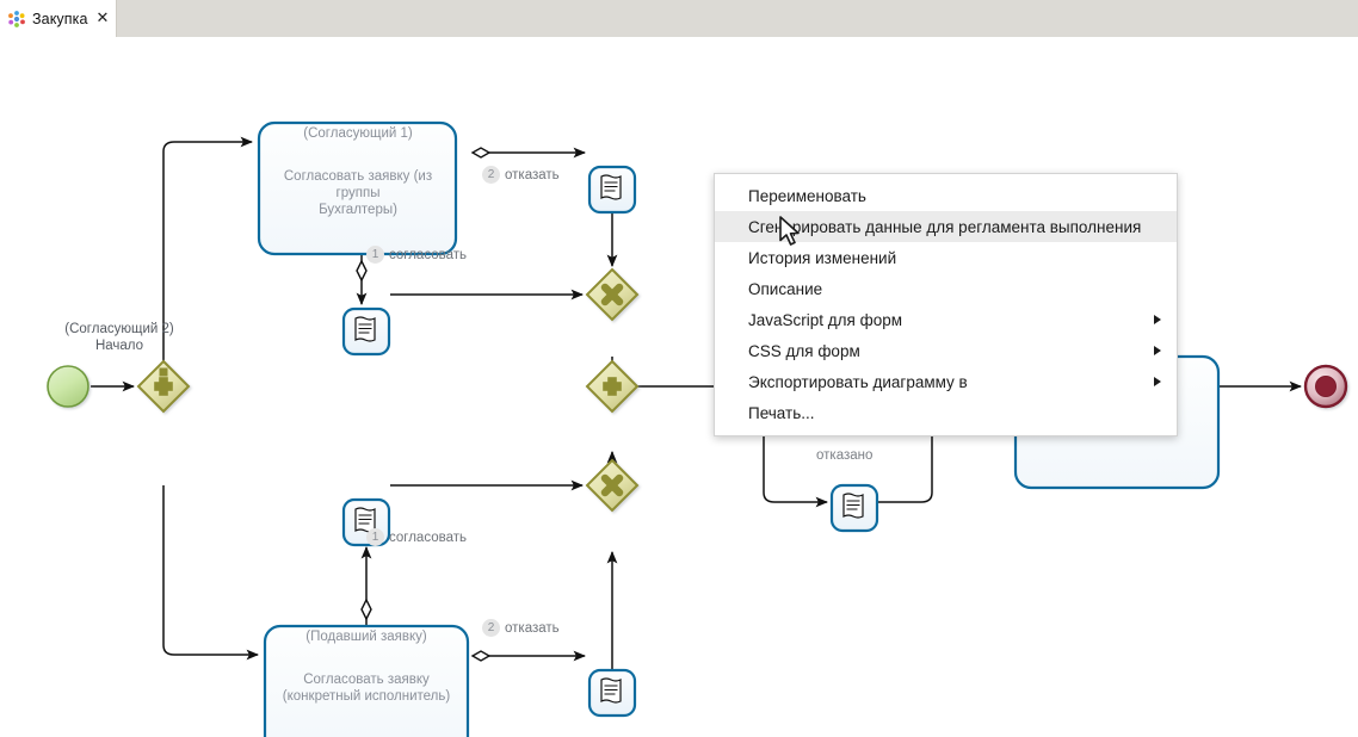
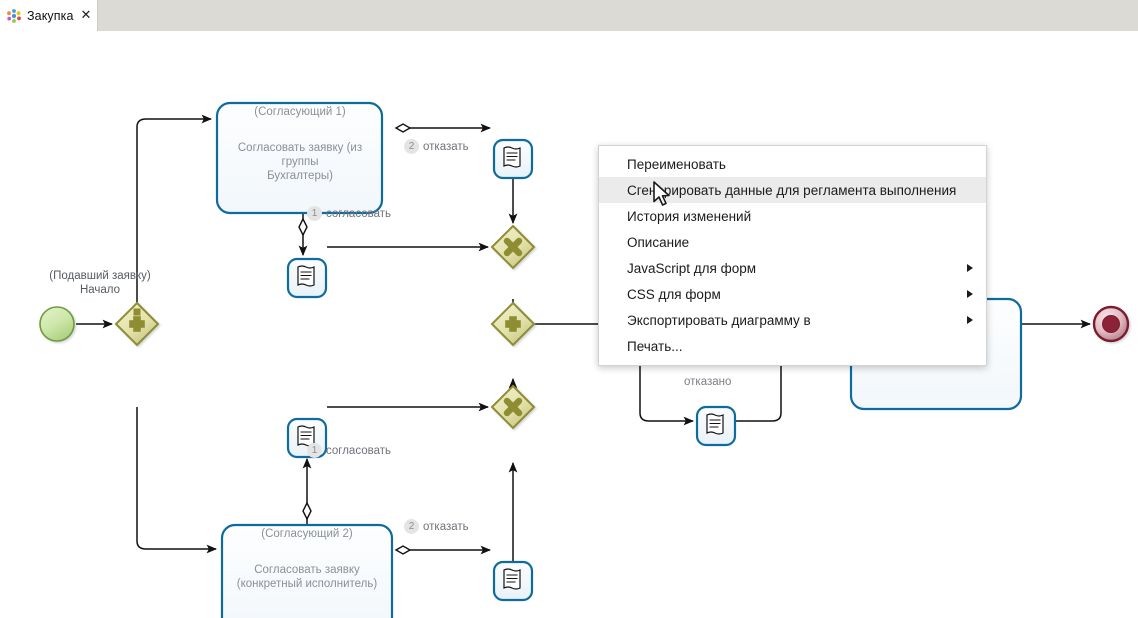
  Закупка
  ✕
- (Согласующий 2)
+ (Подавший заявку)
  Начало
  (Согласующий 1)
  Согласовать заявку (из группы
  Бухгалтеры)
- (Подавший заявку)
+ (Согласующий 2)
  Согласовать заявку
  (конкретный исполнитель)
  2
  отказать
  1
  согласовать
  1
  согласовать
  2
  отказать
  отказано
  Переименовать
  Сгенрировать данные для регламента выполнения
  История изменений
  Описание
  JavaScript для форм
  CSS для форм
  Экспортировать диаграмму в
  Печать...
